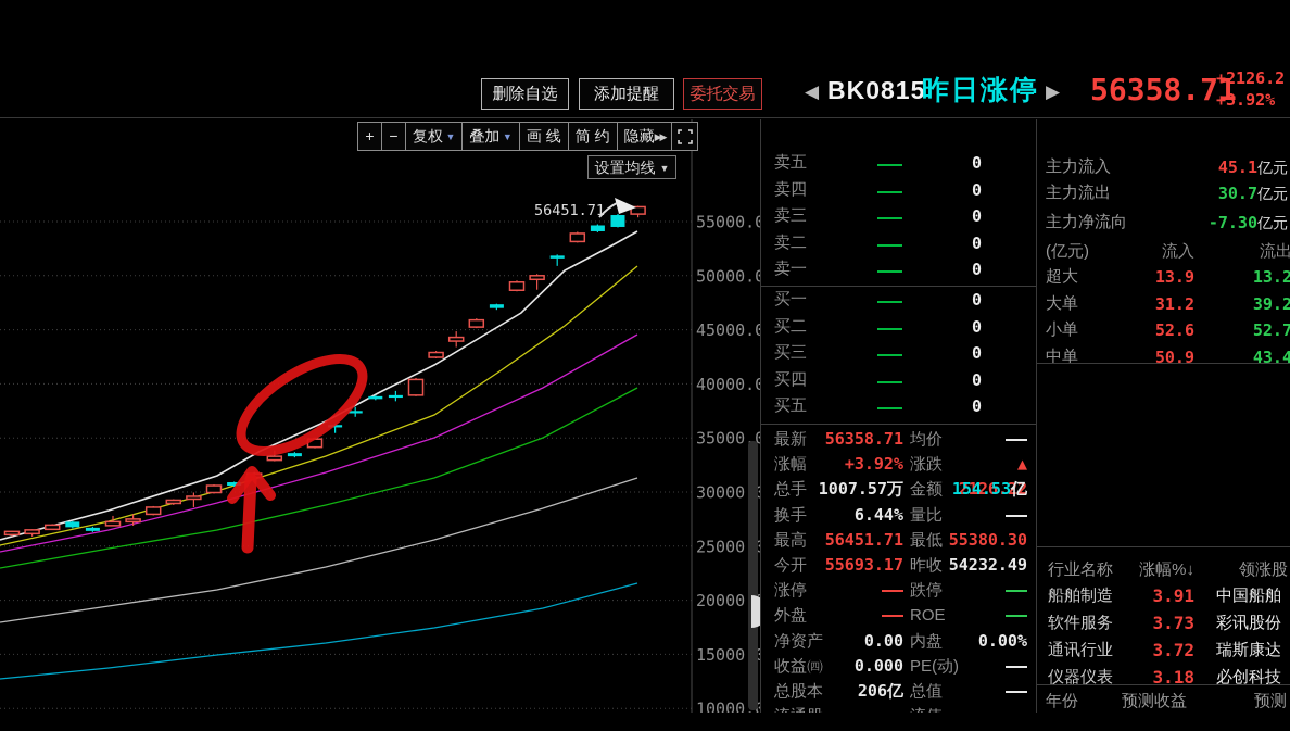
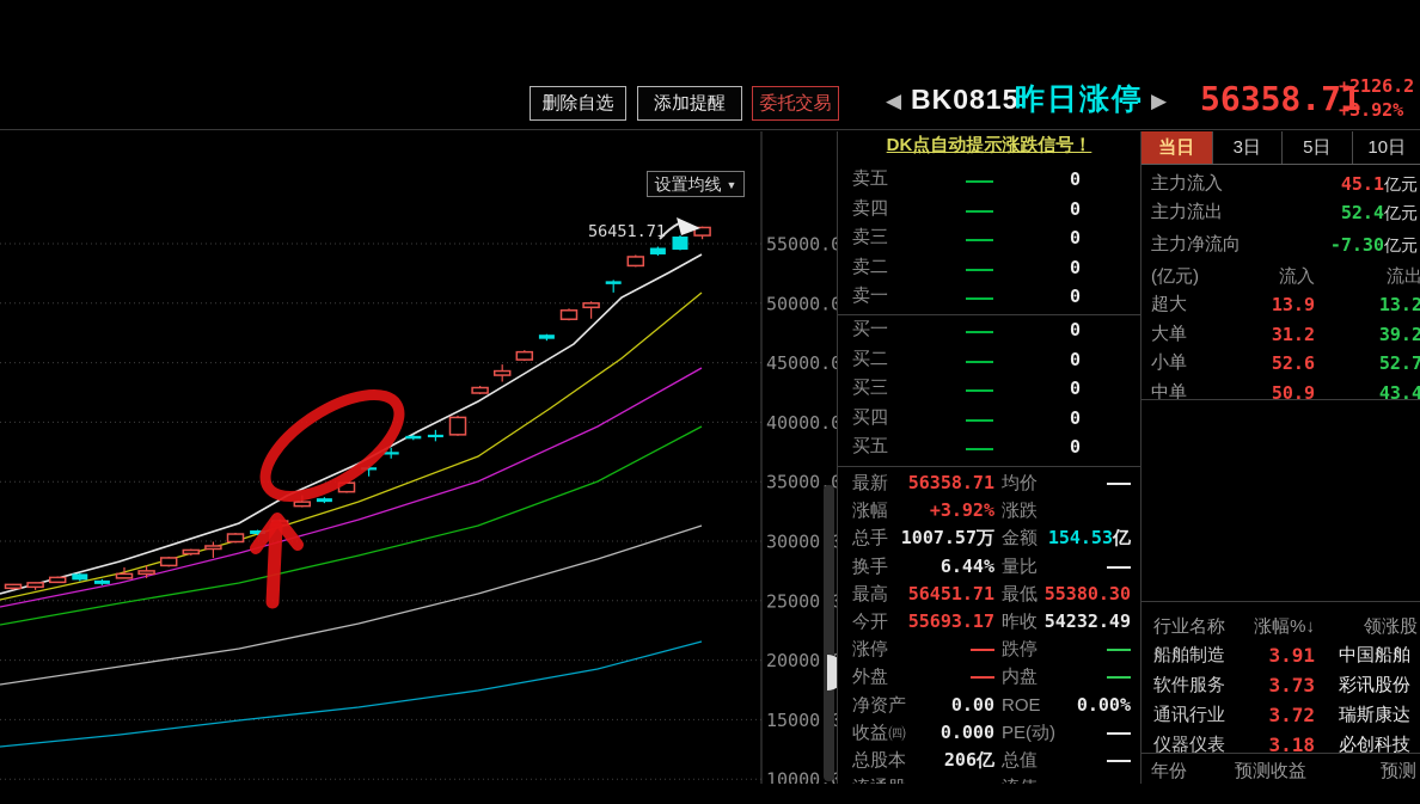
  删除自选
  添加提醒
  委托交易
  ◀
  BK0815
  昨日涨停
  ▶
  56358.71
  +2126.2
  +3.92%
- +
- −
- 复权 ▼
- 叠加 ▼
- 画 线
- 简 约
- 隐藏▶▶
  设置均线 ▼
  55000.
  50000.
  45000.
  40000.
  35000.
  30000
  25000
  20000
  15000
  10000
  56451.71
+ DK点自动提示涨跌信号！
  卖五
  0
  卖四
  0
  卖三
  0
  卖二
  0
  卖一
  0
  买一
  0
  买二
  0
  买三
  0
  买四
  0
  买五
  0
  最新
  56358.71
  均价
  涨幅
  +3.92%
  涨跌
- ▲ 2126.22
  总手
  1007.57万
  金额
  154.53亿
  换手
  6.44%
  量比
  最高
  56451.71
  最低
  55380.30
  今开
  55693.17
  昨收
  54232.49
  涨停
  跌停
  外盘
- ROE
+ 内盘
  净资产
  0.00
- 内盘
+ ROE
  0.00%
  收益㈣
  0.000
  PE(动)
  总股本
  206亿
  总值
+ 当日
+ 3日
+ 5日
+ 10日
  主力流入
  45.1亿元
  主力流出
- 30.7亿元
+ 52.4亿元
  主力净流向
  -7.30亿元
  (亿元)
  流入
  流出
  超大
  13.9
  13.2
  大单
  31.2
  39.2
  小单
  52.6
  52.7
  中单
  50.9
  43.4
  行业名称
  涨幅%↓
  领涨股
  船舶制造
  3.91
  中国船舶
  软件服务
  3.73
  彩讯股份
  通讯行业
  3.72
  瑞斯康达
  仪器仪表
  3.18
  必创科技
  年份
  预测收益
